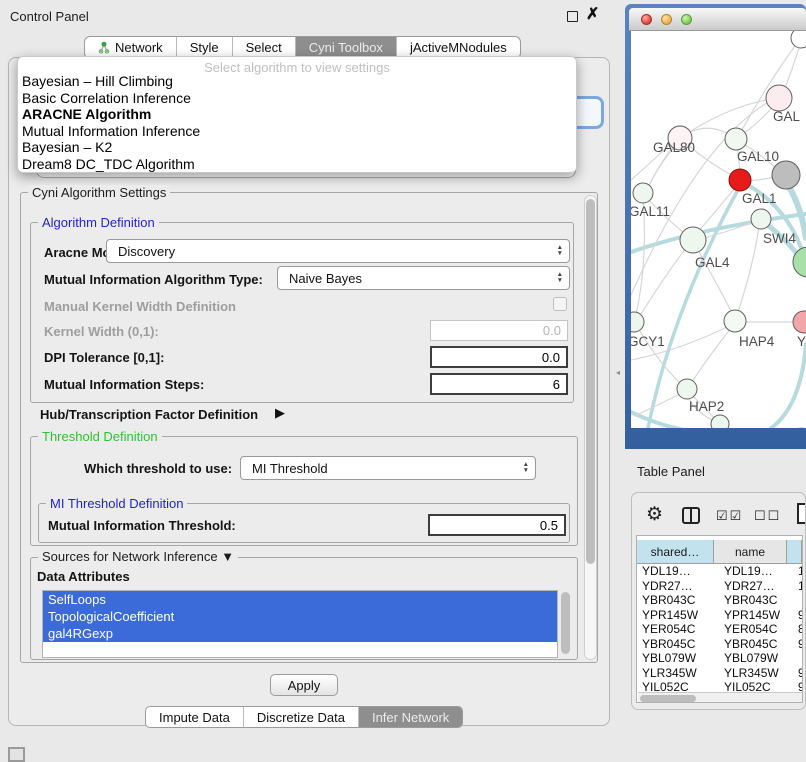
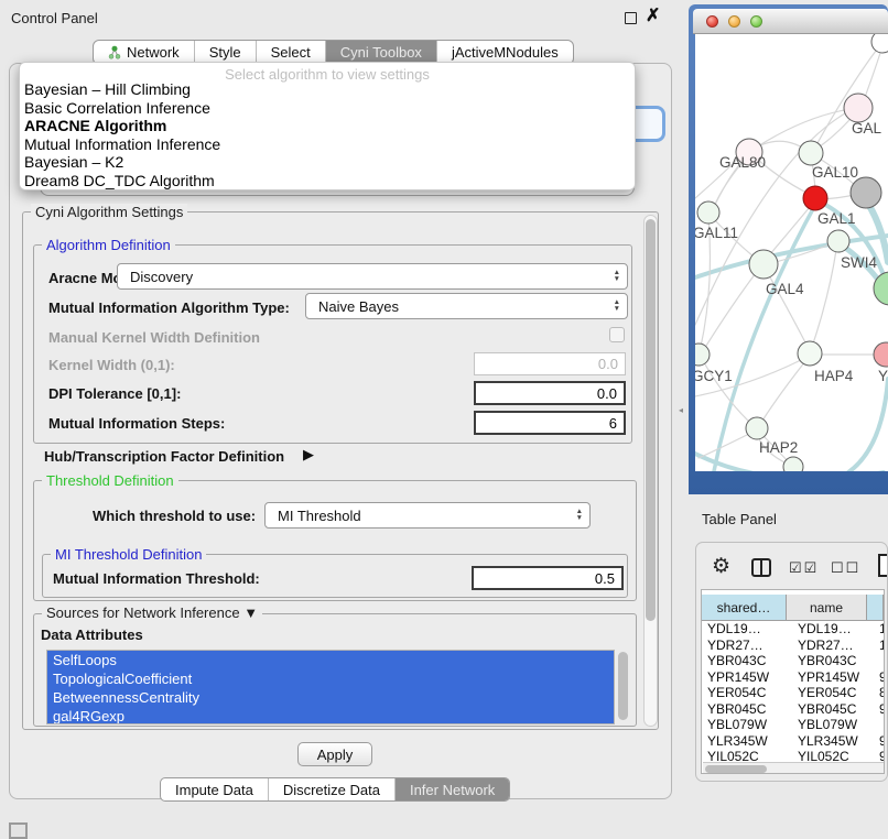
  Control Panel
  ✗
  Network
  Style
  Select
  Cyni Toolbox
  jActiveMNodules
  Select algorithm to view settings
  Bayesian – Hill Climbing
  Basic Correlation Inference
  ARACNE Algorithm
  Mutual Information Inference
  Bayesian – K2
  Dream8 DC_TDC Algorithm
  Cyni Algorithm Settings
  Algorithm Definition
  Discovery
  Mutual Information Algorithm Type:
  Naive Bayes
  Manual Kernel Width Definition
  Kernel Width (0,1):
  0.0
  DPI Tolerance [0,1]:
  0.0
  Mutual Information Steps:
  6
  Hub/Transcription Factor Definition
  ▶
  Threshold Definition
  Which threshold to use:
  MI Threshold
  MI Threshold Definition
  Mutual Information Threshold:
  0.5
  Sources for Network Inference ▼
  Data Attributes
  SelfLoops
  TopologicalCoefficient
+ BetweennessCentrality
  gal4RGexp
  Apply
  Impute Data
  Discretize Data
  Infer Network
  ◂
  GAL
  GAL80
  GAL10
  GAL1
  GAL11
  SWI4
  GAL4
  GCY1
  HAP4
  Y
  HAP2
  Table Panel
  ⚙
  ☑☑
  ☐☐
  shared…
  name
  YDL19…
  YDL19…
  YDR27…
  YDR27…
  YBR043C
  YBR043C
  YPR145W
  YPR145W
  YER054C
  YER054C
  YBR045C
  YBR045C
  YBL079W
  YBL079W
  YLR345W
  YLR345W
  YIL052C
  YIL052C
